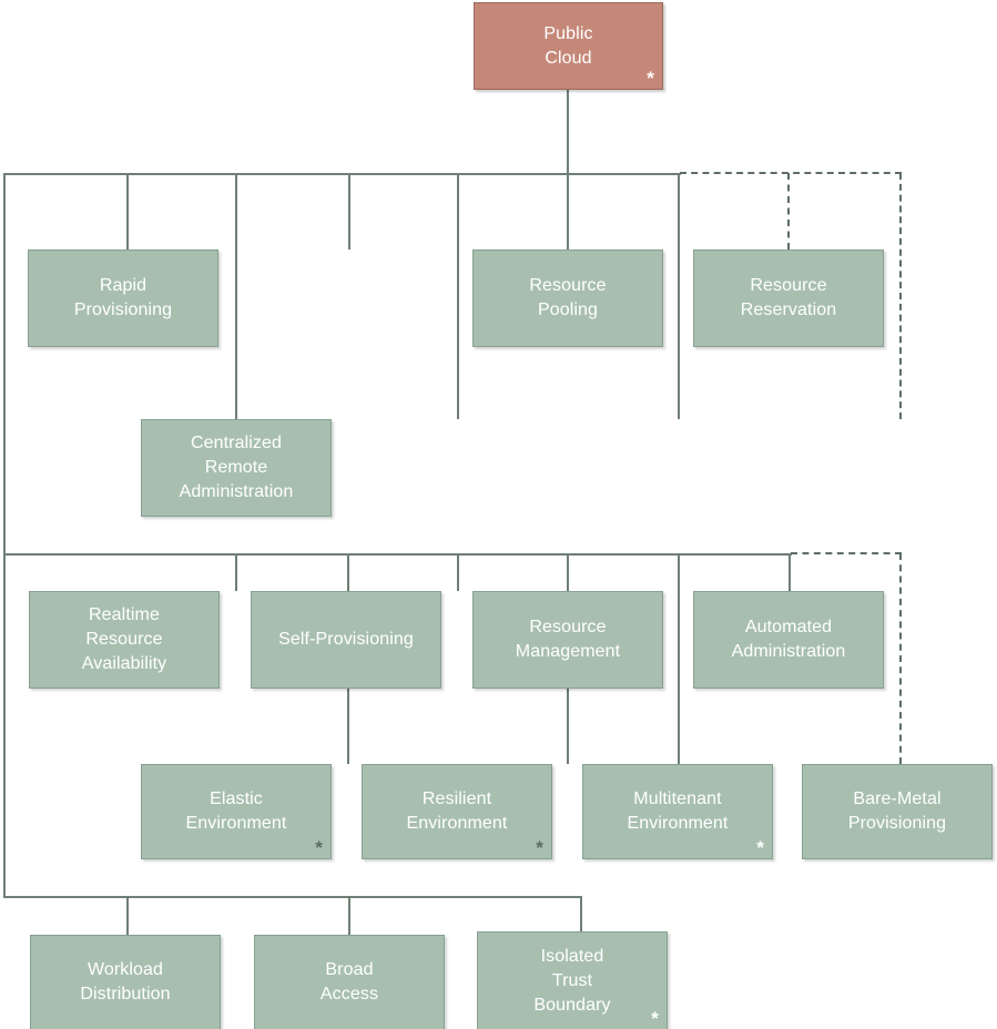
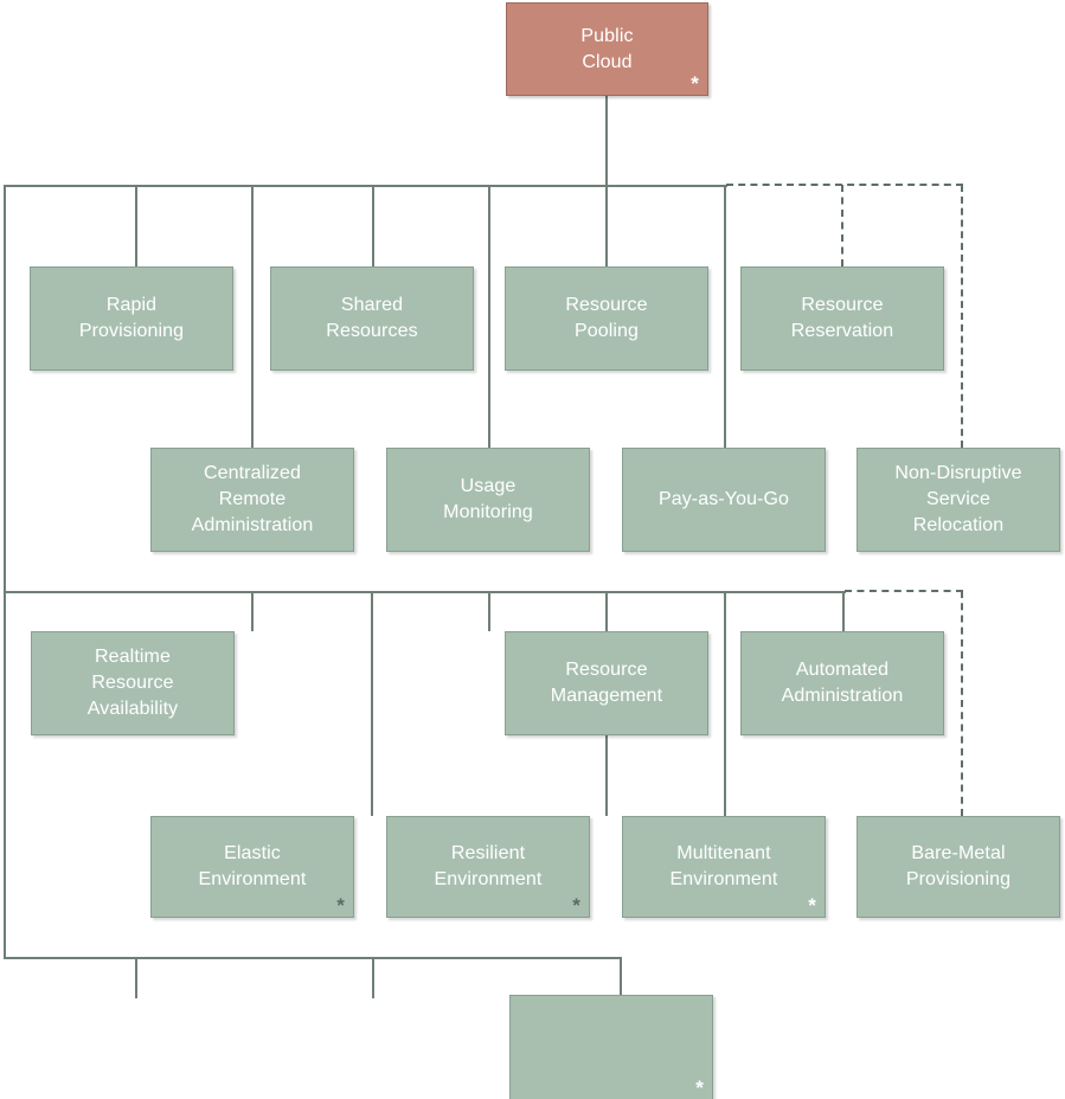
  Public
  Cloud
  *
  Rapid
  Provisioning
+ Shared
+ Resources
  Resource
  Pooling
  Resource
  Reservation
  Centralized
  Remote
  Administration
+ Usage
+ Monitoring
+ Pay-as-You-Go
+ Non-Disruptive
+ Service
+ Relocation
  Realtime
  Resource
  Availability
- Self-Provisioning
  Resource
  Management
  Automated
  Administration
  Elastic
  Environment
  *
  Resilient
  Environment
  *
  Multitenant
  Environment
  *
  Bare-Metal
  Provisioning
- Workload
- Distribution
- Broad
- Access
- Isolated
- Trust
- Boundary
  *
